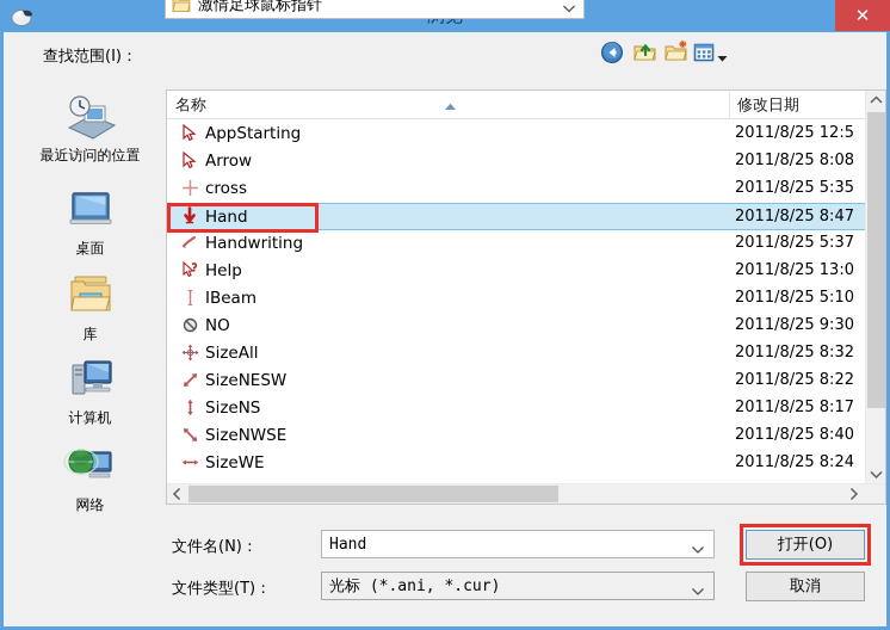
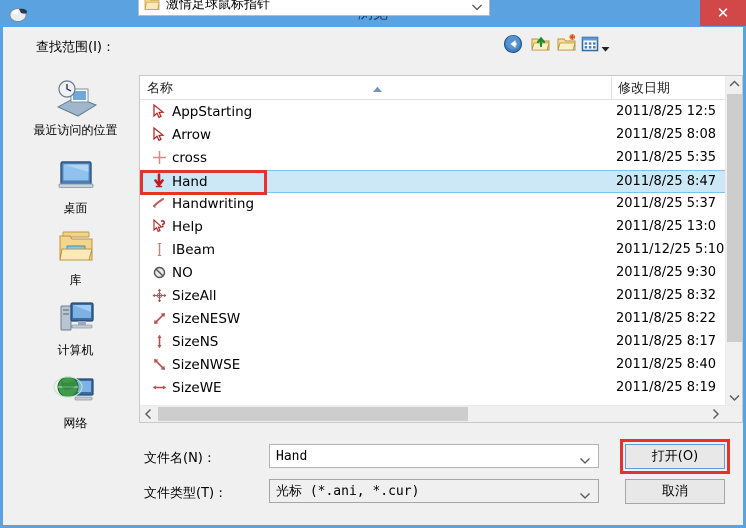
  ✕
  查找范围(I)：
  激情足球鼠标指针
  最近访问的位置
  桌面
  库
  计算机
  网络
  名称
  修改日期
  AppStarting
  2011/8/25 12:5
  Arrow
  2011/8/25 8:08
  cross
  2011/8/25 5:35
  Hand
  2011/8/25 8:47
  Handwriting
  2011/8/25 5:37
  Help
  2011/8/25 13:0
  IBeam
- 2011/8/25 5:10
+ 2011/12/25 5:10
  NO
  2011/8/25 9:30
  SizeAll
  2011/8/25 8:32
  SizeNESW
  2011/8/25 8:22
  SizeNS
  2011/8/25 8:17
  SizeNWSE
  2011/8/25 8:40
  SizeWE
- 2011/8/25 8:24
+ 2011/8/25 8:19
  文件名(N)：
  Hand
  文件类型(T)：
  光标 (*.ani, *.cur)
  打开(O)
  取消
